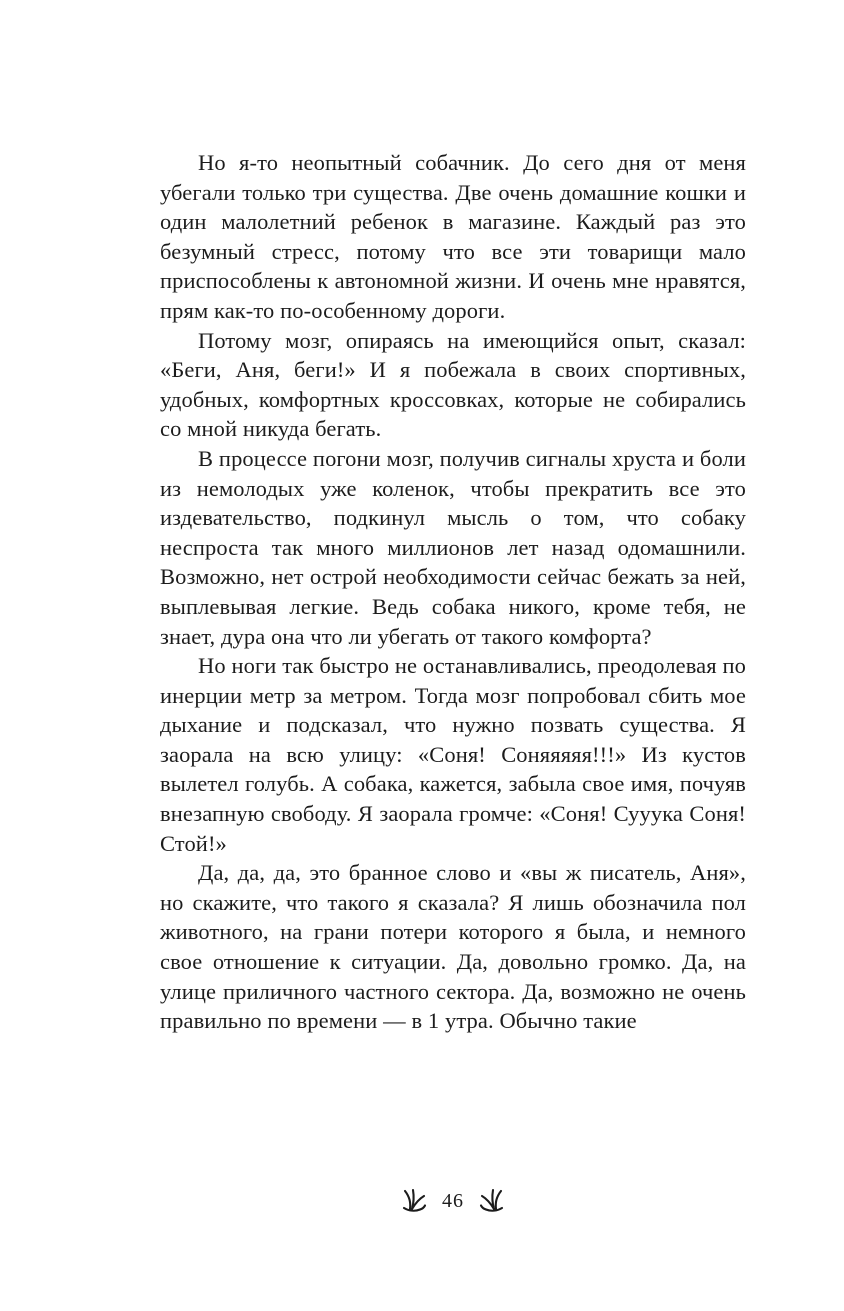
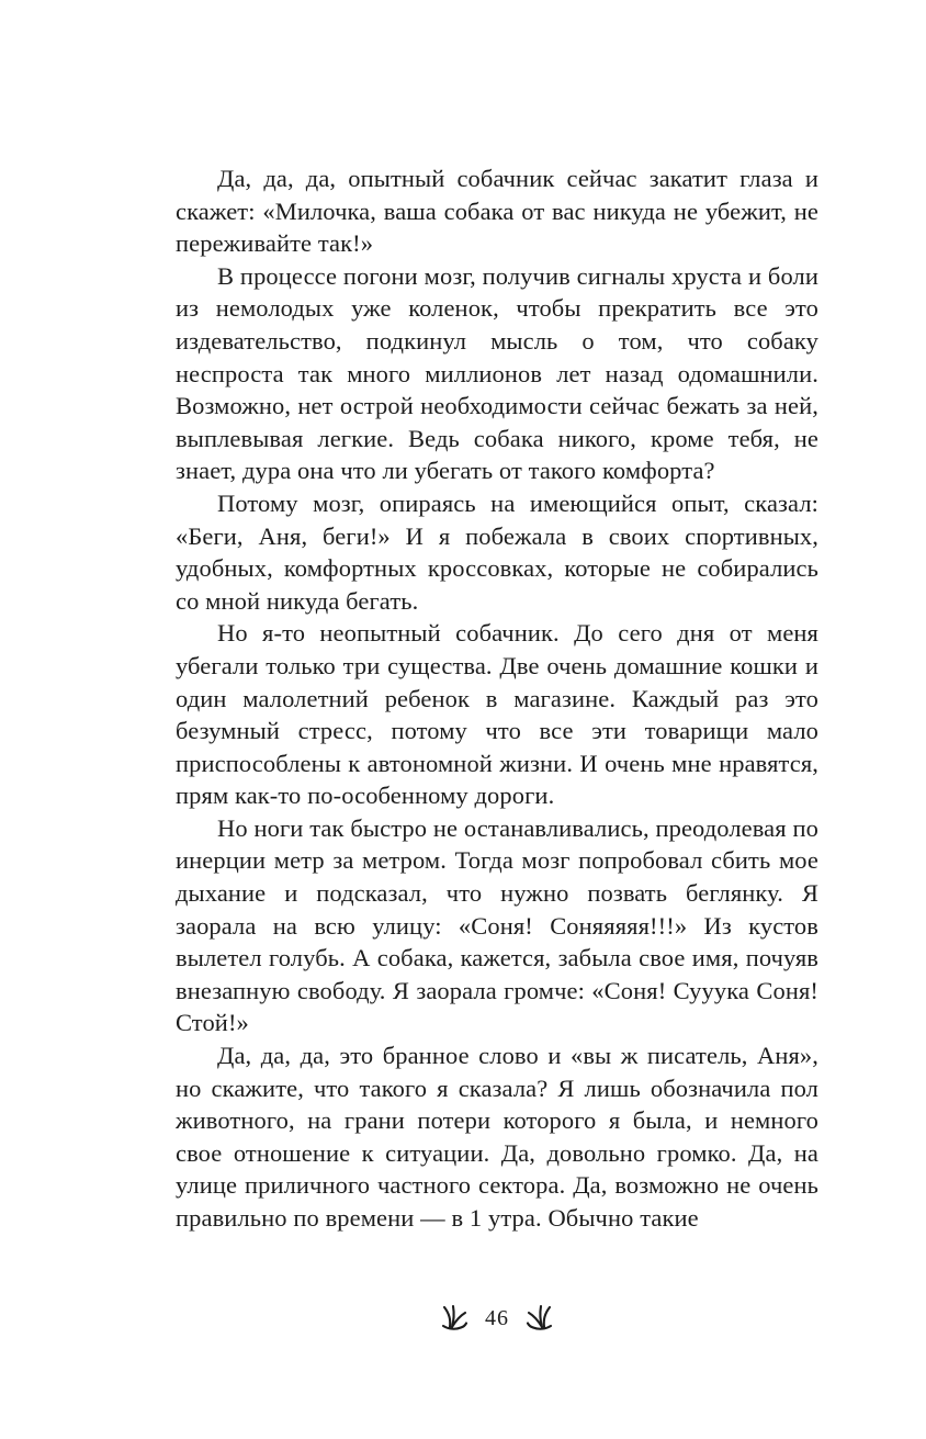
+ Да, да, да, опытный собачник сейчас закатит глаза и скажет: «Милочка, ваша собака от вас никуда не убежит, не переживайте так!»
- Но я-то неопытный собачник. До сего дня от меня убегали только три существа. Две очень домашние кошки и один малолетний ребенок в магазине. Каждый раз это безумный стресс, потому что все эти товарищи мало приспособлены к автономной жизни. И очень мне нравятся, прям как-то по-особенному дороги.
+ В процессе погони мозг, получив сигналы хруста и боли из немолодых уже коленок, чтобы прекратить все это издевательство, подкинул мысль о том, что собаку неспроста так много миллионов лет назад одомашнили. Возможно, нет острой необходимости сейчас бежать за ней, выплевывая легкие. Ведь собака никого, кроме тебя, не знает, дура она что ли убегать от такого комфорта?
  Потому мозг, опираясь на имеющийся опыт, сказал: «Беги, Аня, беги!» И я побежала в своих спортивных, удобных, комфортных кроссовках, которые не собирались со мной никуда бегать.
- В процессе погони мозг, получив сигналы хруста и боли из немолодых уже коленок, чтобы прекратить все это издевательство, подкинул мысль о том, что собаку неспроста так много миллионов лет назад одомашнили. Возможно, нет острой необходимости сейчас бежать за ней, выплевывая легкие. Ведь собака никого, кроме тебя, не знает, дура она что ли убегать от такого комфорта?
+ Но я-то неопытный собачник. До сего дня от меня убегали только три существа. Две очень домашние кошки и один малолетний ребенок в магазине. Каждый раз это безумный стресс, потому что все эти товарищи мало приспособлены к автономной жизни. И очень мне нравятся, прям как-то по-особенному дороги.
- Но ноги так быстро не останавливались, преодолевая по инерции метр за метром. Тогда мозг попробовал сбить мое дыхание и подсказал, что нужно позвать существа. Я заорала на всю улицу: «Соня! Соняяяяя!!!» Из кустов вылетел голубь. А собака, кажется, забыла свое имя, почуяв внезапную свободу. Я заорала громче: «Соня! Сууука Соня! Стой!»
+ Но ноги так быстро не останавливались, преодолевая по инерции метр за метром. Тогда мозг попробовал сбить мое дыхание и подсказал, что нужно позвать беглянку. Я заорала на всю улицу: «Соня! Соняяяяя!!!» Из кустов вылетел голубь. А собака, кажется, забыла свое имя, почуяв внезапную свободу. Я заорала громче: «Соня! Сууука Соня! Стой!»
  Да, да, да, это бранное слово и «вы ж писатель, Аня», но скажите, что такого я сказала? Я лишь обозначила пол животного, на грани потери которого я была, и немного свое отношение к ситуации. Да, довольно громко. Да, на улице приличного частного сектора. Да, возможно не очень правильно по времени — в 1 утра. Обычно такие
  46
